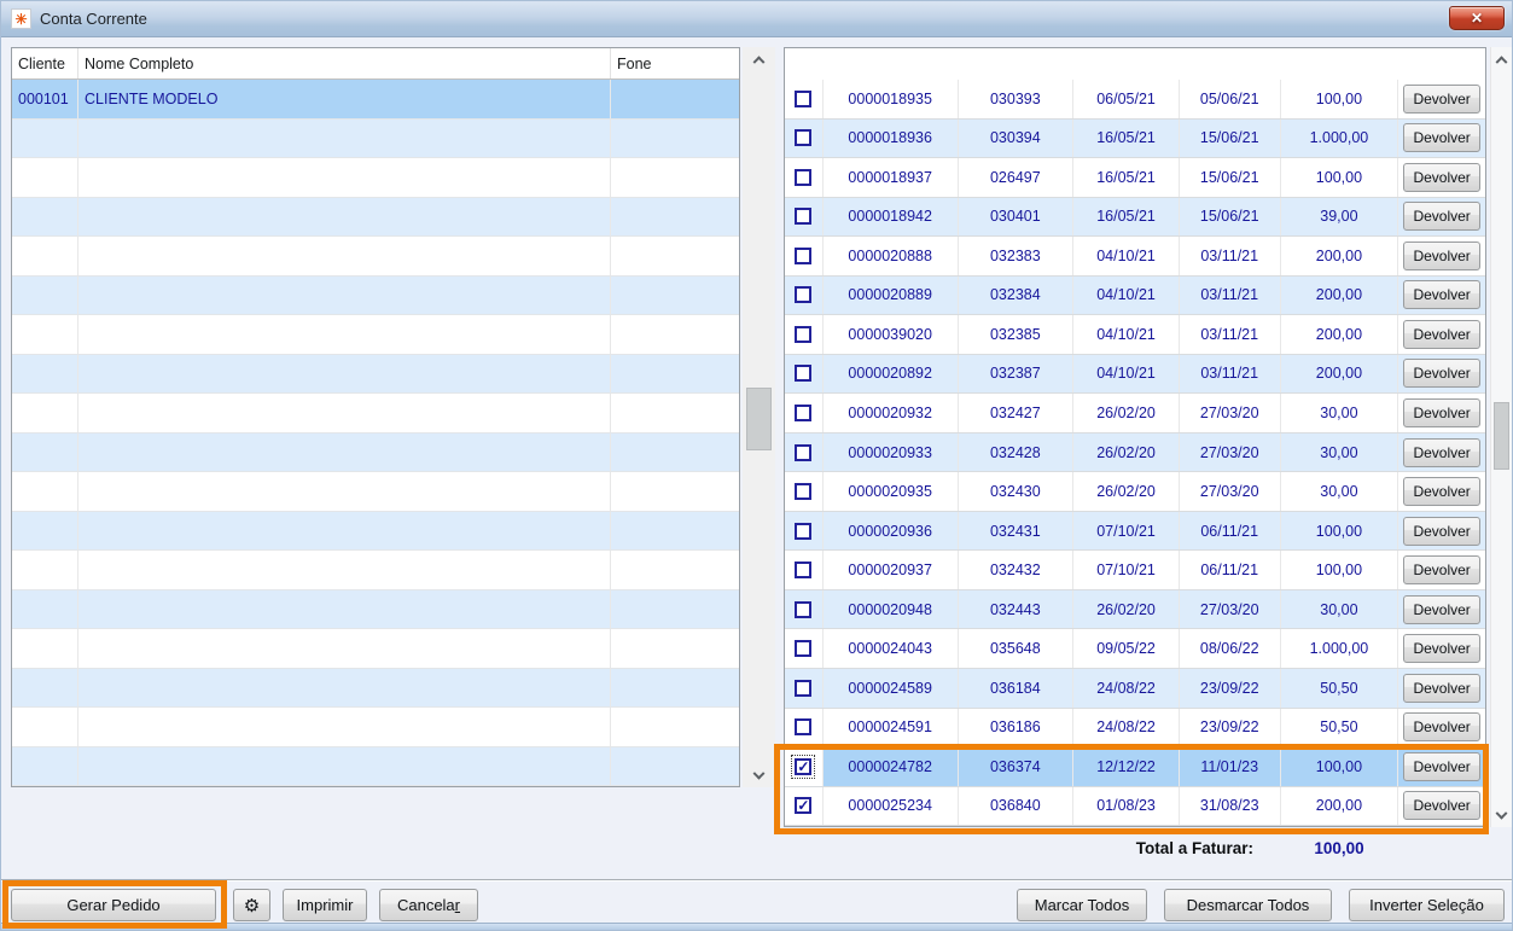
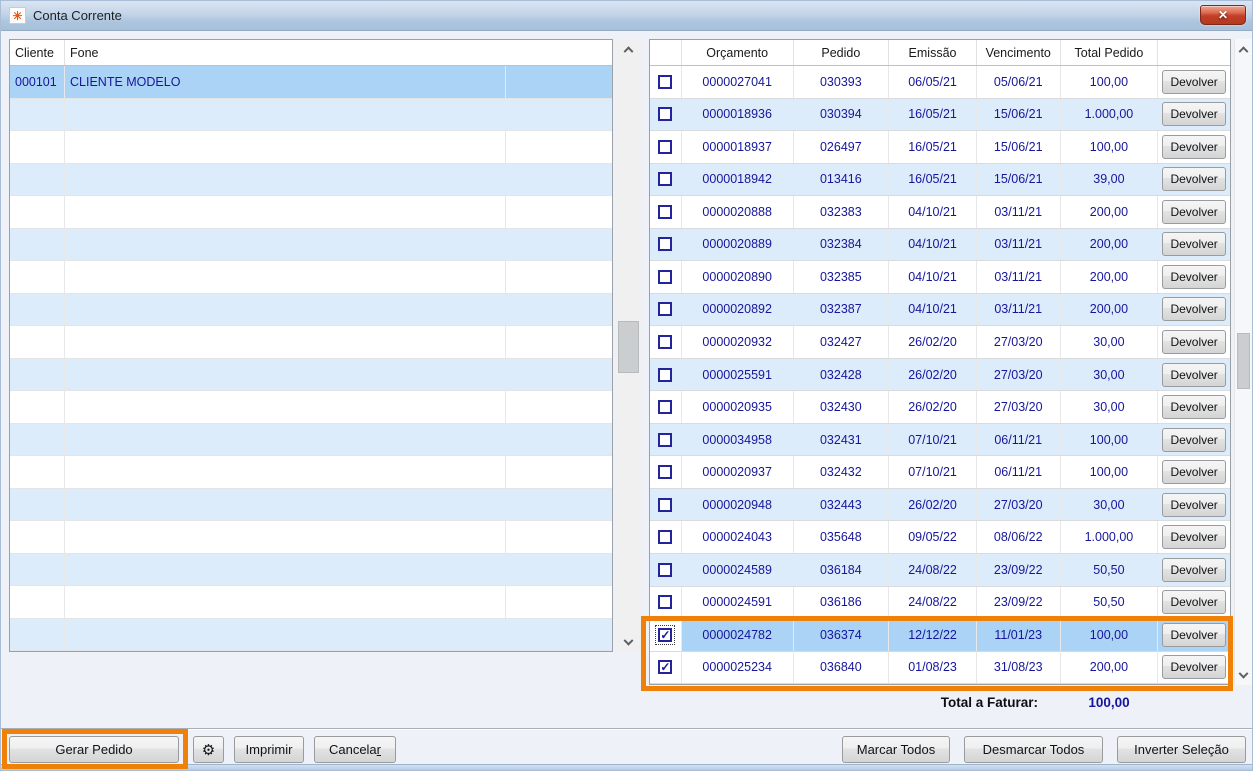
  ✳
  Conta Corrente
  ✕
  Cliente
- Nome Completo
  Fone
  000101
  CLIENTE MODELO
+ Orçamento
+ Pedido
+ Emissão
+ Vencimento
+ Total Pedido
- 0000018935
+ 0000027041
  030393
  06/05/21
  05/06/21
  100,00
  Devolver
  0000018936
  030394
  16/05/21
  15/06/21
  1.000,00
  Devolver
  0000018937
  026497
  16/05/21
  15/06/21
  100,00
  Devolver
  0000018942
- 030401
+ 013416
  16/05/21
  15/06/21
  39,00
  Devolver
  0000020888
  032383
  04/10/21
  03/11/21
  200,00
  Devolver
  0000020889
  032384
  04/10/21
  03/11/21
  200,00
  Devolver
- 0000039020
+ 0000020890
  032385
  04/10/21
  03/11/21
  200,00
  Devolver
  0000020892
  032387
  04/10/21
  03/11/21
  200,00
  Devolver
  0000020932
  032427
  26/02/20
  27/03/20
  30,00
  Devolver
- 0000020933
+ 0000025591
  032428
  26/02/20
  27/03/20
  30,00
  Devolver
  0000020935
  032430
  26/02/20
  27/03/20
  30,00
  Devolver
- 0000020936
+ 0000034958
  032431
  07/10/21
  06/11/21
  100,00
  Devolver
  0000020937
  032432
  07/10/21
  06/11/21
  100,00
  Devolver
  0000020948
  032443
  26/02/20
  27/03/20
  30,00
  Devolver
  0000024043
  035648
  09/05/22
  08/06/22
  1.000,00
  Devolver
  0000024589
  036184
  24/08/22
  23/09/22
  50,50
  Devolver
  0000024591
  036186
  24/08/22
  23/09/22
  50,50
  Devolver
  ✓
  0000024782
  036374
  12/12/22
  11/01/23
  100,00
  Devolver
  ✓
  0000025234
  036840
  01/08/23
  31/08/23
  200,00
  Devolver
  Total a Faturar:
  100,00
  Gerar Pedido
  ⚙
  Imprimir
  Cancela
  r
  Marcar Todos
  Desmarcar Todos
  Inverter Seleção
